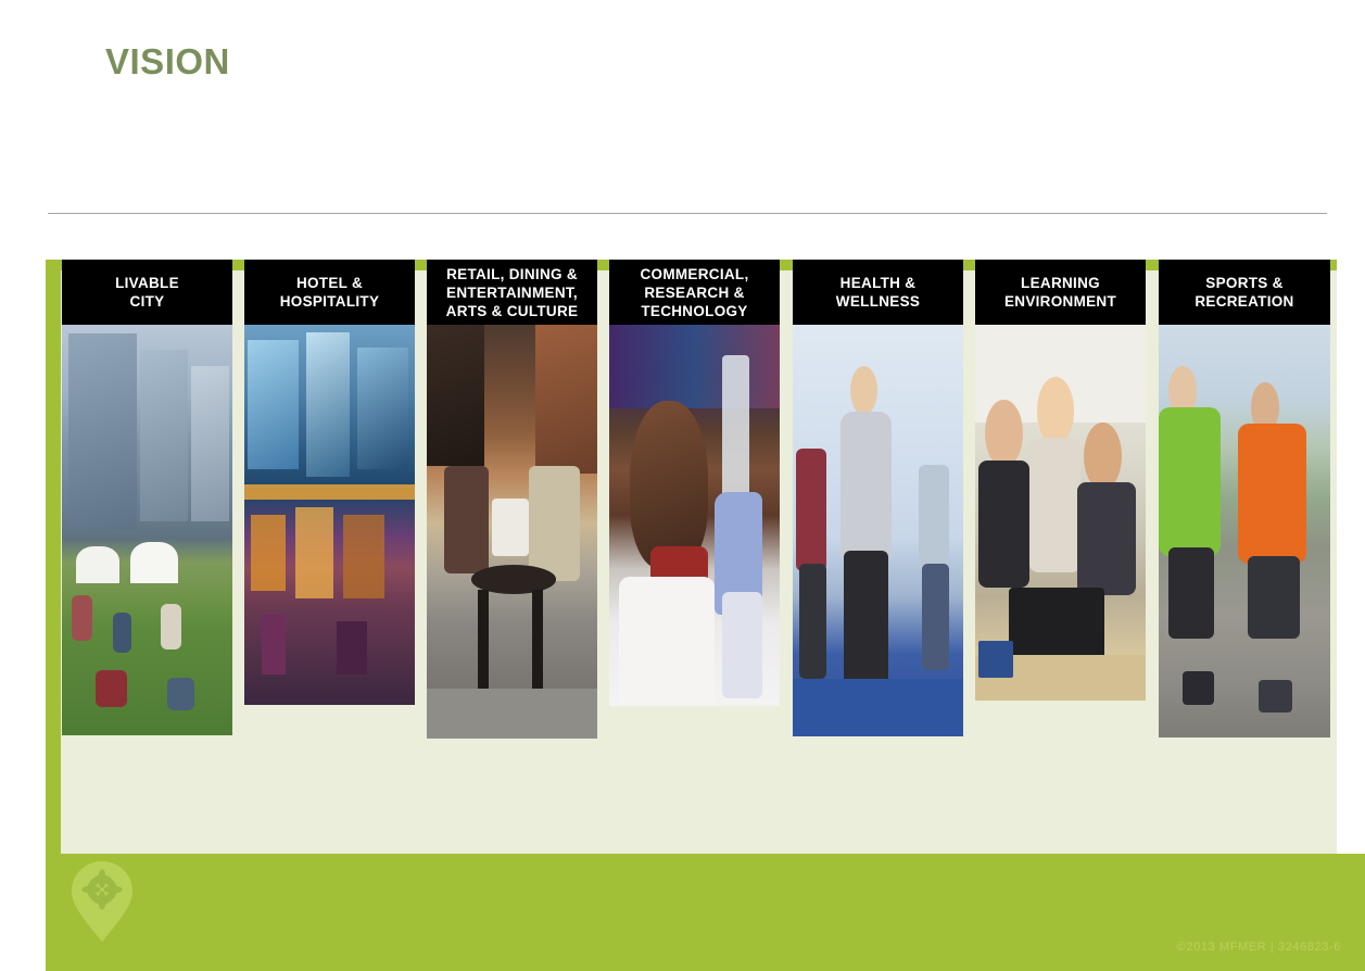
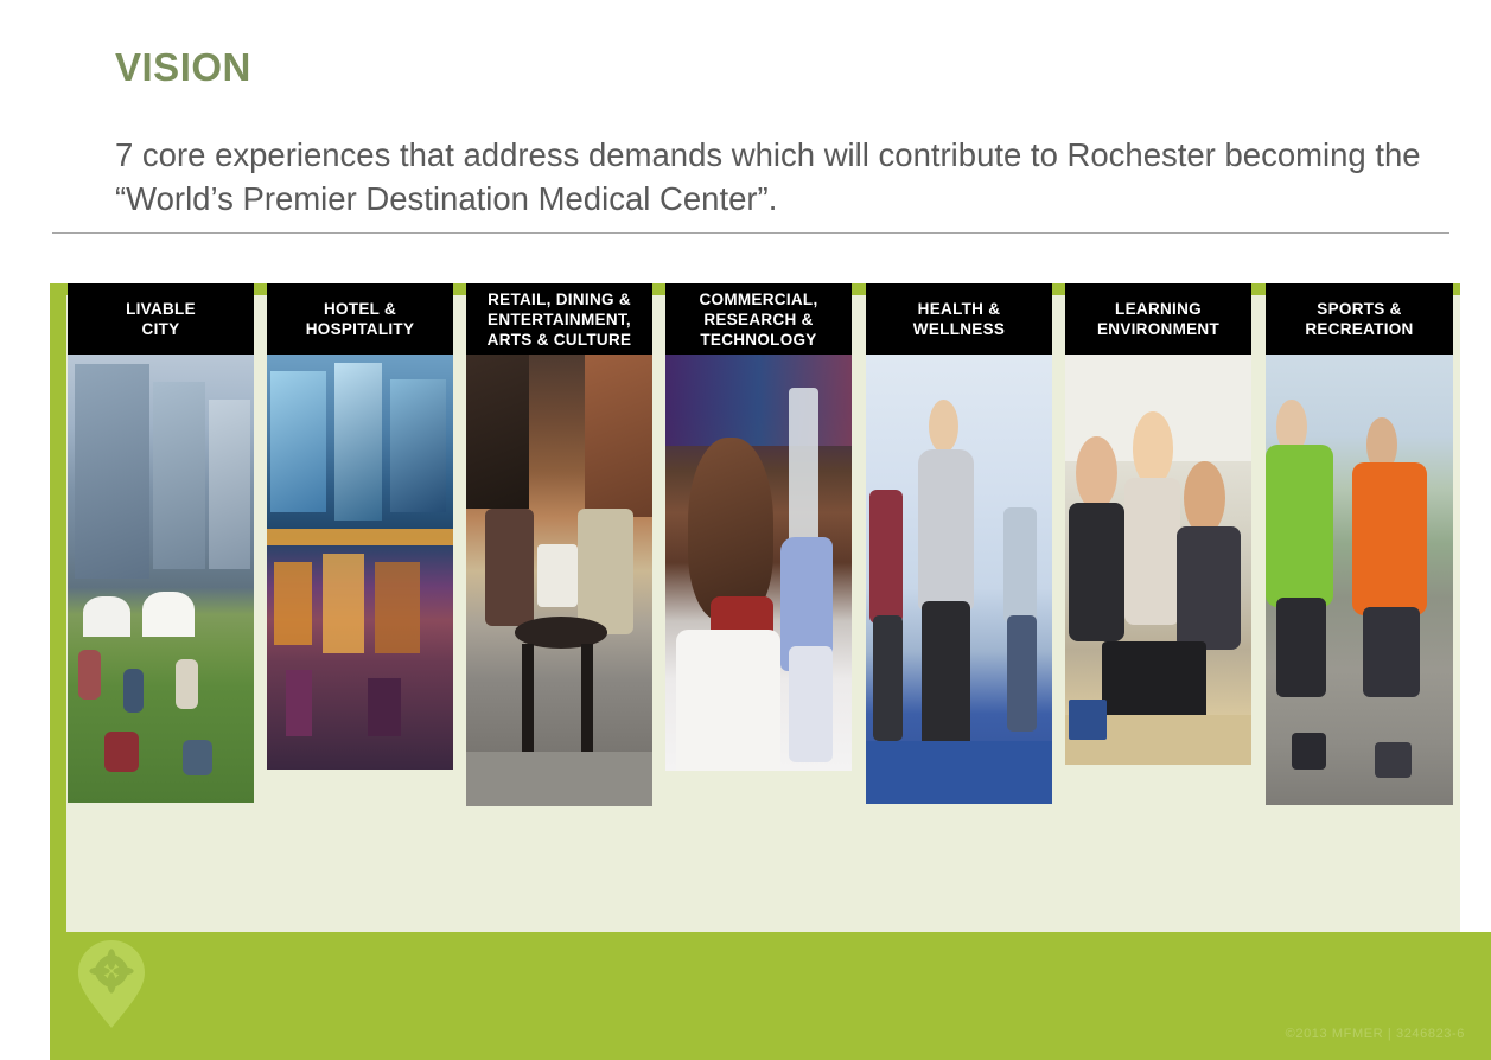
  VISION
+ 7 core experiences that address demands which will contribute to Rochester becoming the “World’s Premier Destination Medical Center”.
  LIVABLE
  CITY
  HOTEL &
  HOSPITALITY
  RETAIL, DINING &
  ENTERTAINMENT,
  ARTS & CULTURE
  COMMERCIAL,
  RESEARCH &
  TECHNOLOGY
  HEALTH &
  WELLNESS
  LEARNING
  ENVIRONMENT
  SPORTS &
  RECREATION
  ©2013 MFMER | 3246823-6
